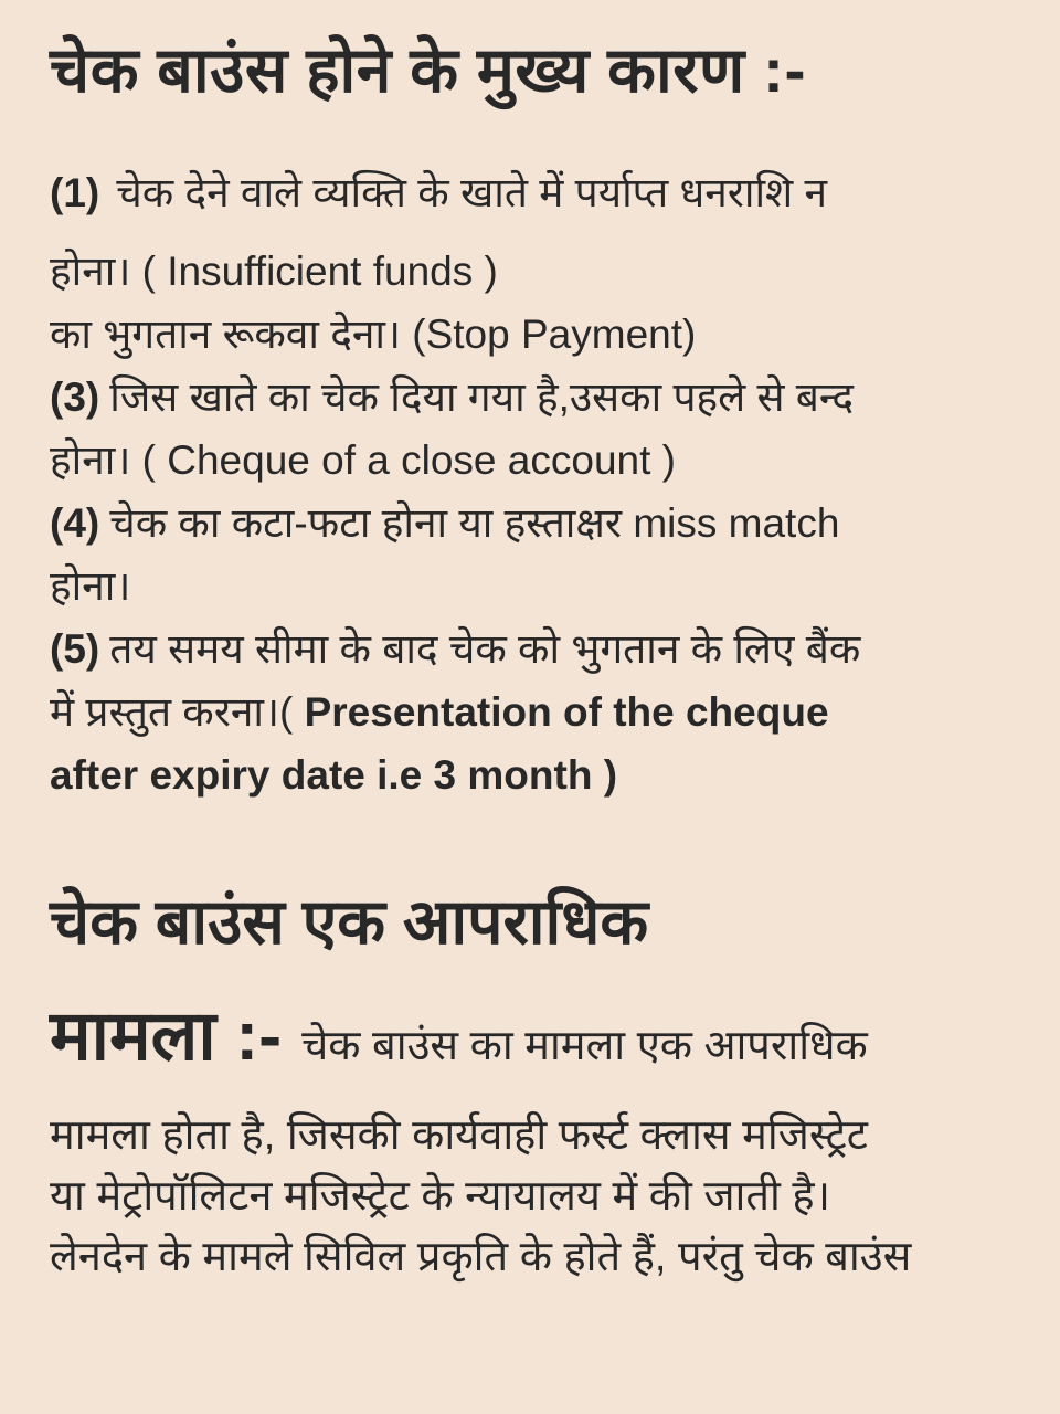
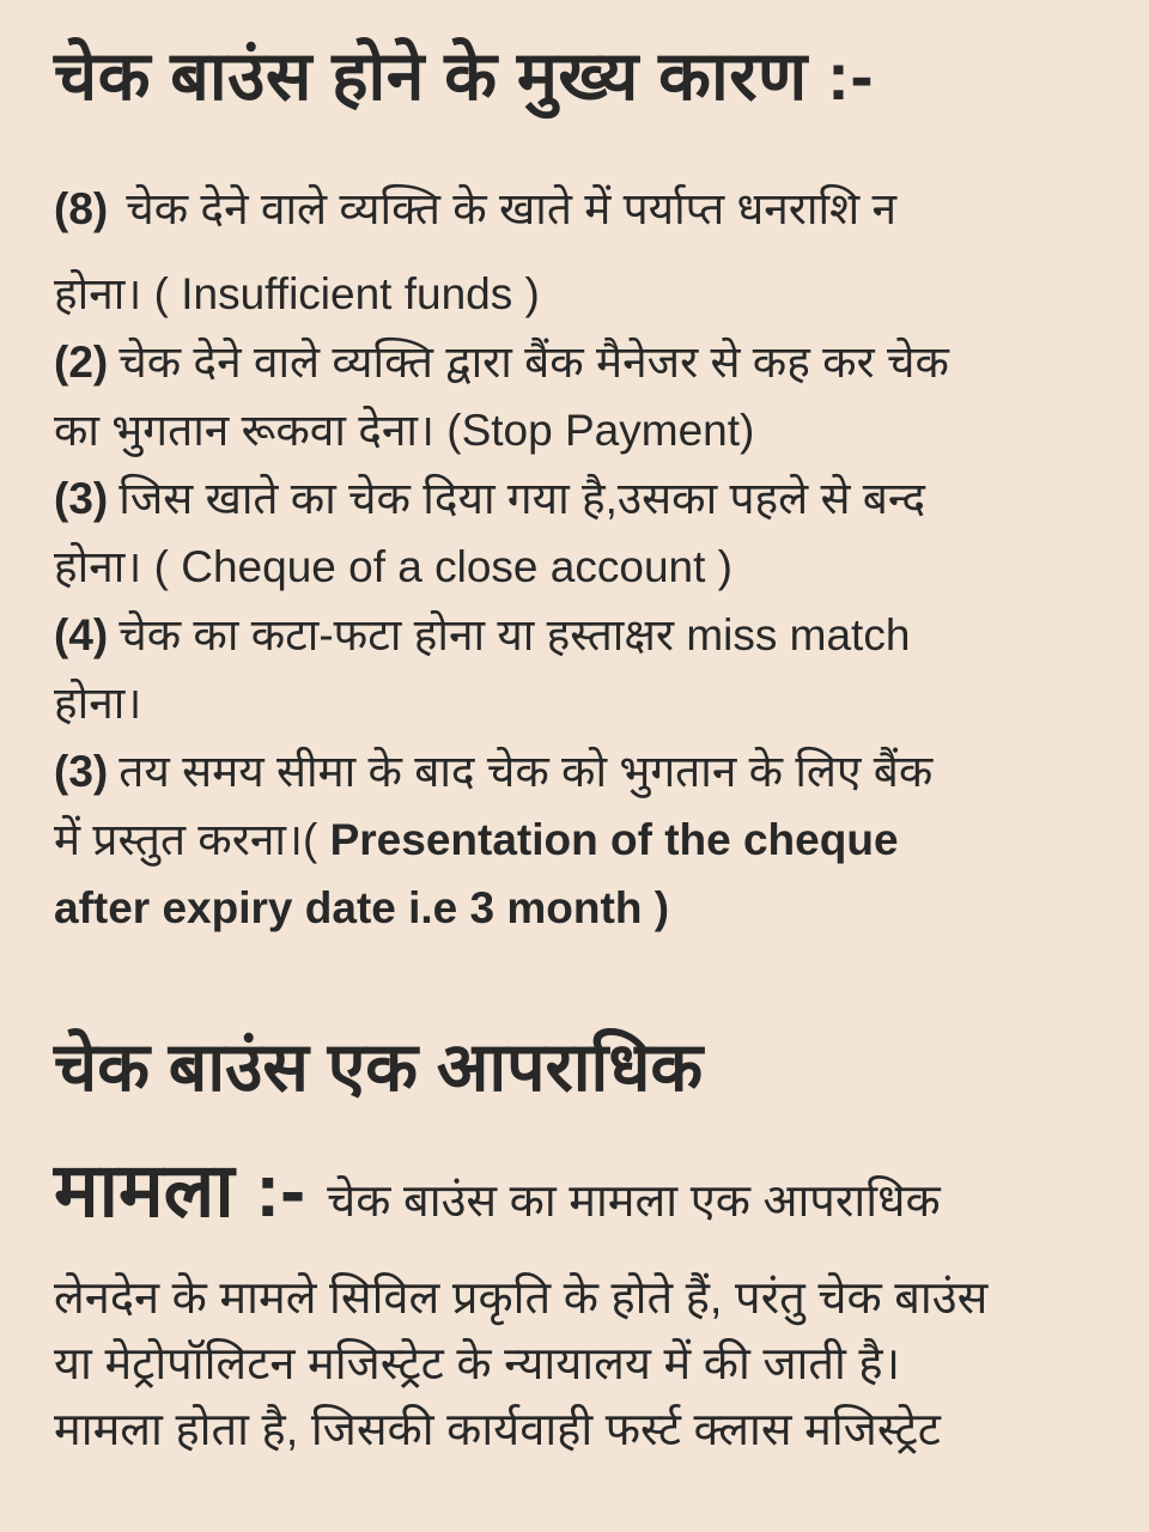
  चेक बाउंस होने के मुख्य कारण :-
- (1) चेक देने वाले व्यक्ति के खाते में पर्याप्त धनराशि न
+ (8) चेक देने वाले व्यक्ति के खाते में पर्याप्त धनराशि न
  होना। ( Insufficient funds )
+ (2) चेक देने वाले व्यक्ति द्वारा बैंक मैनेजर से कह कर चेक
  का भुगतान रूकवा देना। (Stop Payment)
  (3) जिस खाते का चेक दिया गया है,उसका पहले से बन्द
  होना। ( Cheque of a close account )
  (4) चेक का कटा-फटा होना या हस्ताक्षर miss match
  होना।
- (5) तय समय सीमा के बाद चेक को भुगतान के लिए बैंक
+ (3) तय समय सीमा के बाद चेक को भुगतान के लिए बैंक
  में प्रस्तुत करना।( Presentation of the cheque
  after expiry date i.e 3 month )
  चेक बाउंस एक आपराधिक
  मामला :- चेक बाउंस का मामला एक आपराधिक
- मामला होता है, जिसकी कार्यवाही फर्स्ट क्लास मजिस्ट्रेट
+ लेनदेन के मामले सिविल प्रकृति के होते हैं, परंतु चेक बाउंस
  या मेट्रोपॉलिटन मजिस्ट्रेट के न्यायालय में की जाती है।
- लेनदेन के मामले सिविल प्रकृति के होते हैं, परंतु चेक बाउंस
+ मामला होता है, जिसकी कार्यवाही फर्स्ट क्लास मजिस्ट्रेट
